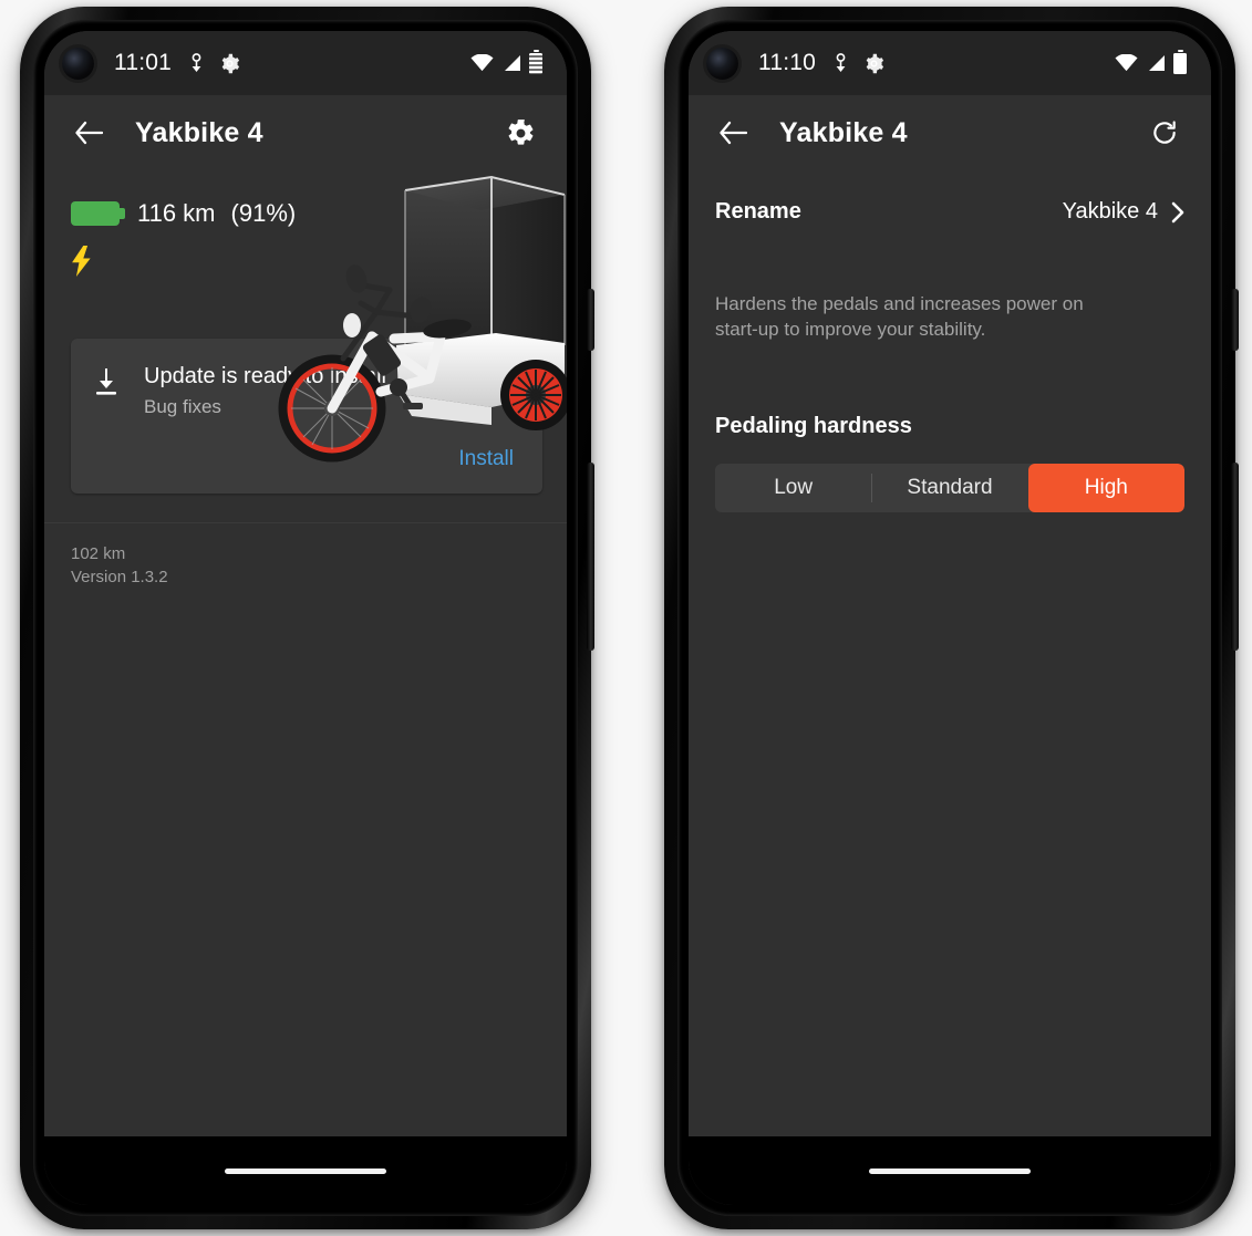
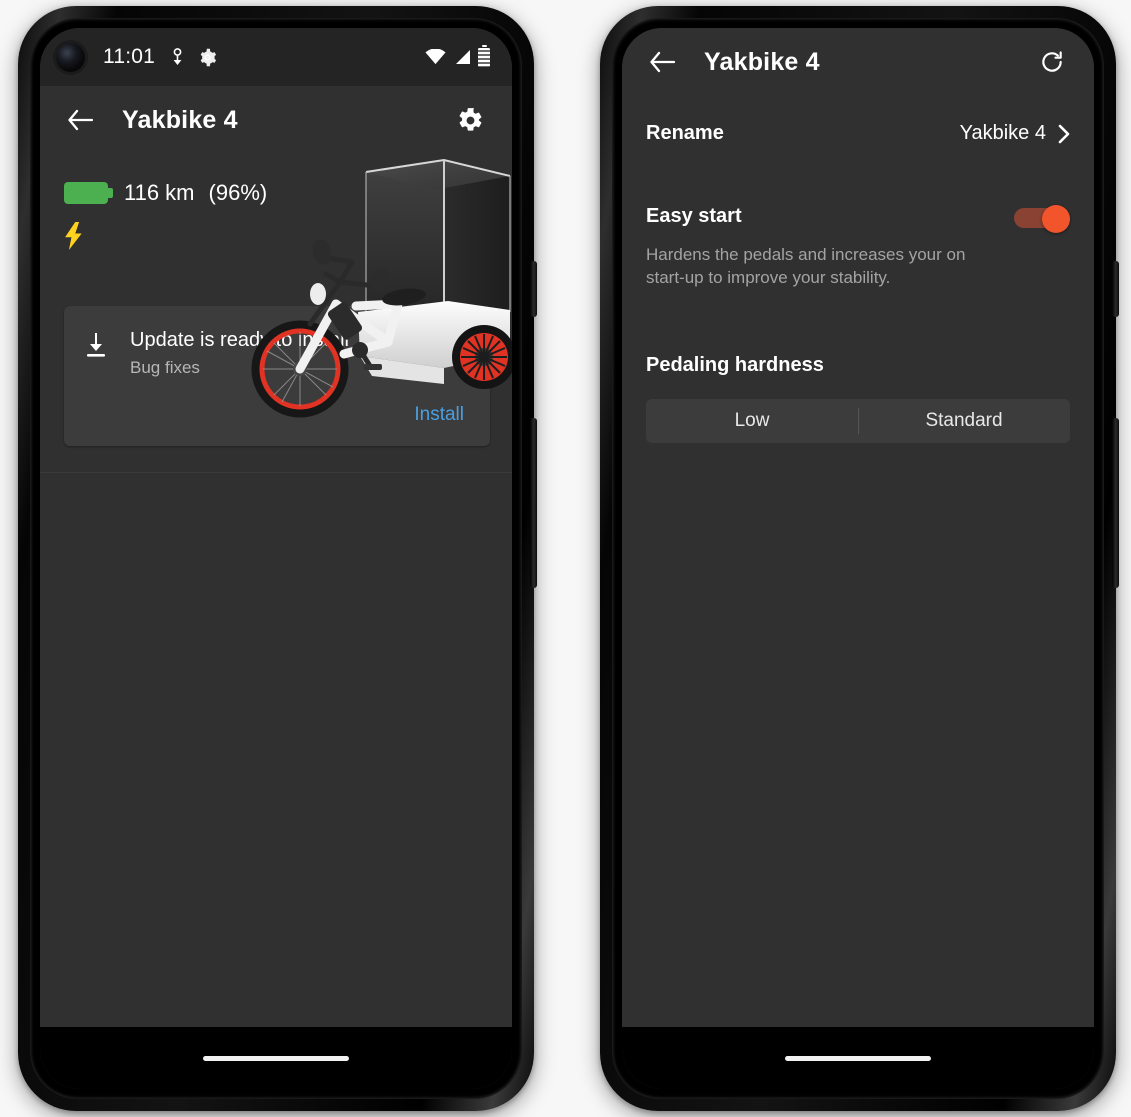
  11:01
  Yakbike 4
- 116 km (91%)
+ 116 km (96%)
  Update is reado inll
  Bug fixes
  Install
- 102 km
- Version 1.3.2
- 11:10
  Yakbike 4
  Rename
  Yakbike 4
+ Easy start
- Hardens the pedals and increases power on start-up to improve your stability.
+ Hardens the pedals and increases your on start-up to improve your stability.
  Pedaling hardness
  Low
  Standard
- High
